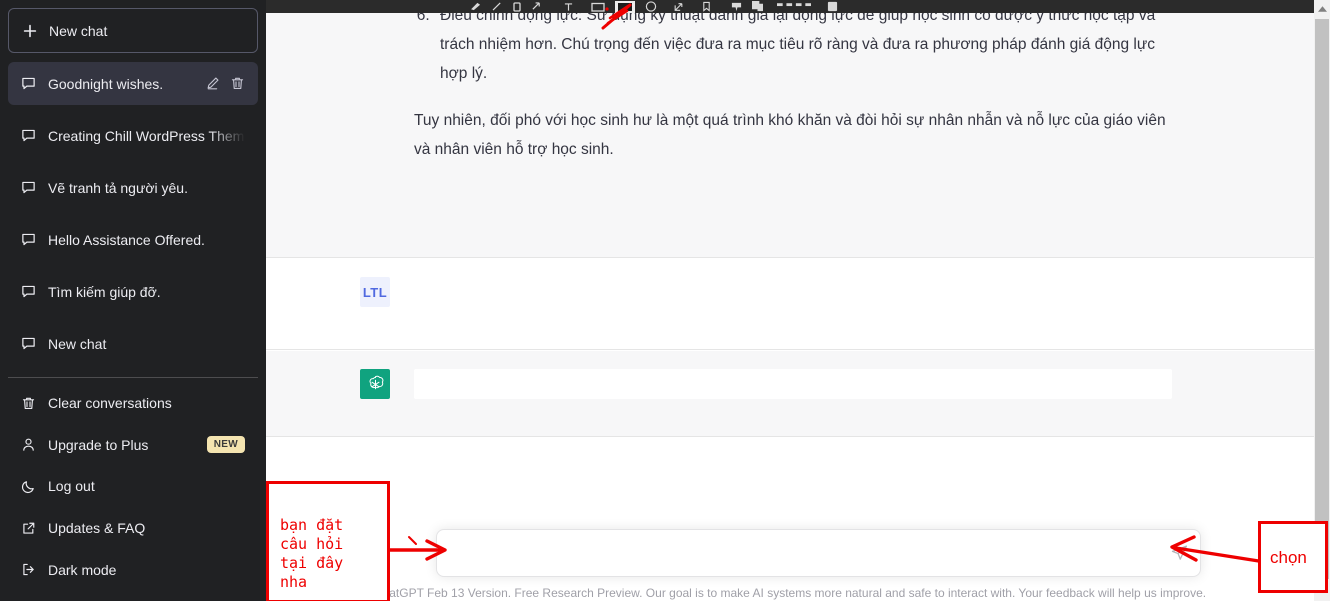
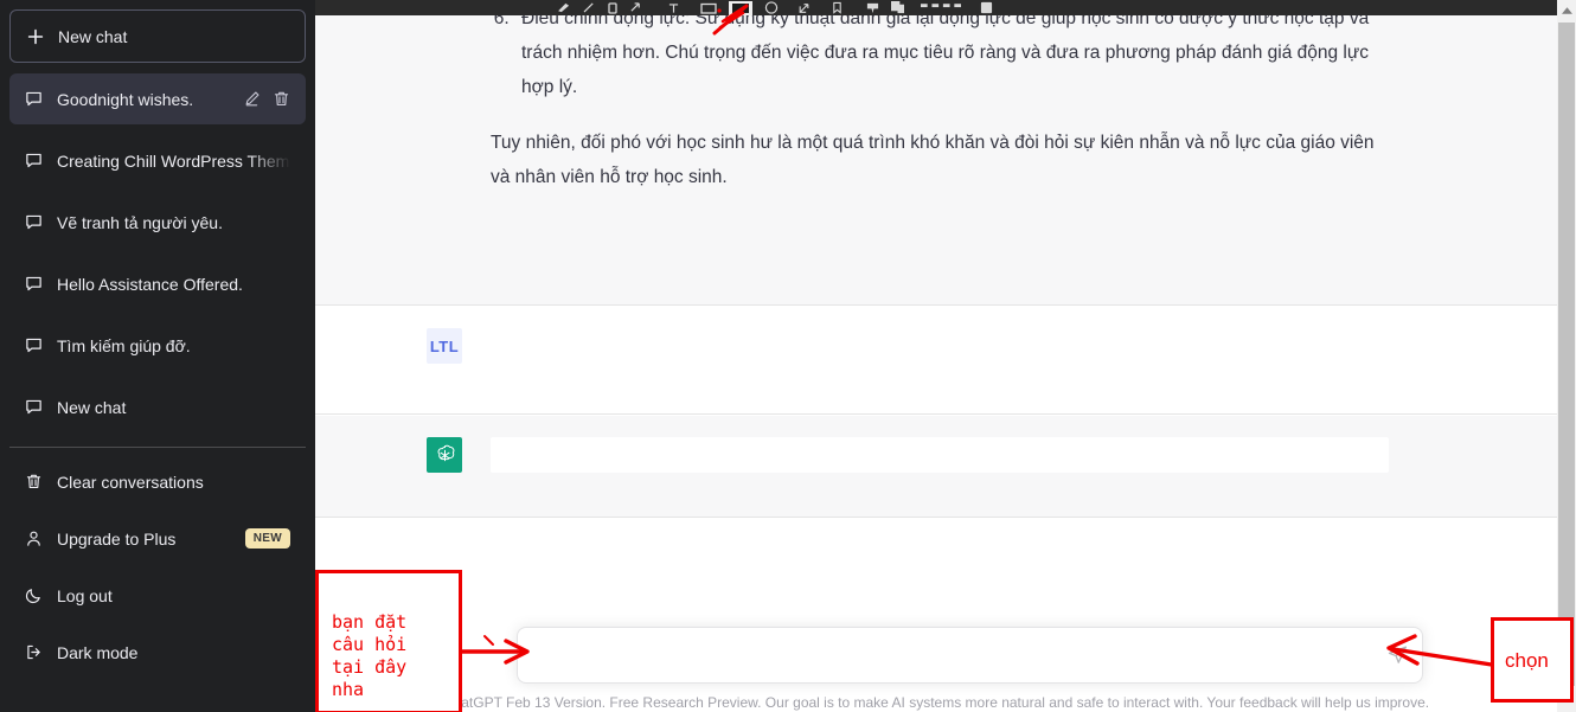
  New chat
  Goodnight wishes.
  Creating Chill WordPress Them
  Vẽ tranh tả người yêu.
  Hello Assistance Offered.
  Tìm kiếm giúp đỡ.
  New chat
  Clear conversations
  Upgrade to Plus
  NEW
  Log out
- Updates & FAQ
  Dark mode
  Điều chỉnh động lực: Sửụng kỹ thuật đánh giá lại động lực để giúp học sinh có được ý thức học tập và trách nhiệm hơn. Chú trọng đến việc đưa ra mục tiêu rõ ràng và đưa ra phương pháp đánh giá động lực hợp lý.
- Tuy nhiên, đối phó với học sinh hư là một quá trình khó khăn và đòi hỏi sự nhân nhẫn và nỗ lực của giáo viên và nhân viên hỗ trợ học sinh.
+ Tuy nhiên, đối phó với học sinh hư là một quá trình khó khăn và đòi hỏi sự kiên nhẫn và nỗ lực của giáo viên và nhân viên hỗ trợ học sinh.
  LTL
  atGPT Feb 13 Version. Free Research Preview. Our goal is to make AI systems more natural and safe to interact with. Your feedback will help us improve.
  bạn đặt
  câu hỏi
  tại đây
  nha
  chọn
